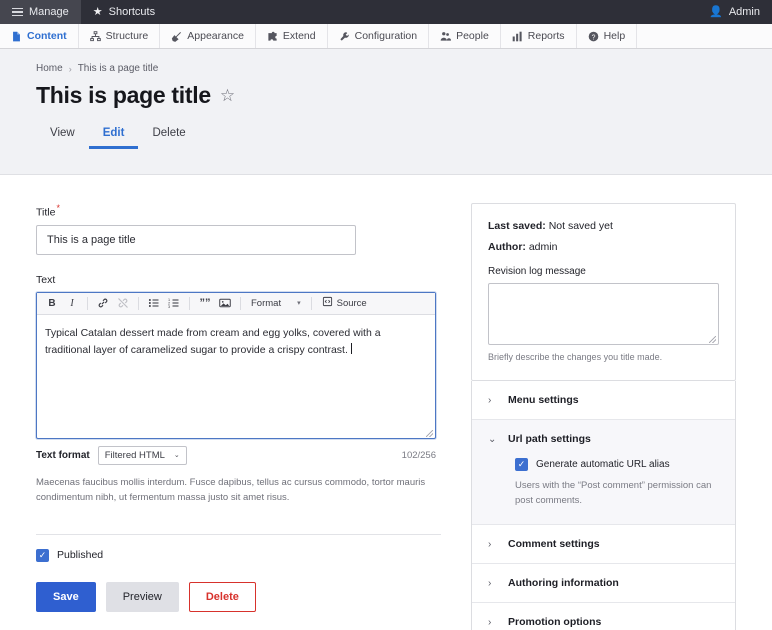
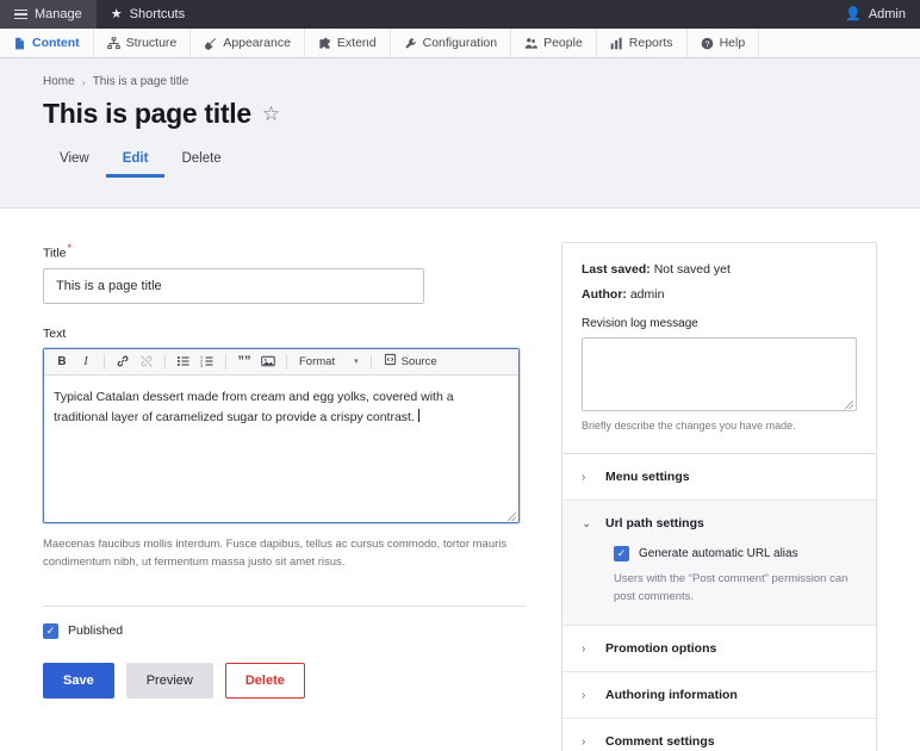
  Manage
  ★
  Shortcuts
  👤
  Admin
  Content
  Structure
  Appearance
  Extend
  Configuration
  People
  Reports
  Help
  Home
  ›
  This is a page title
  This is page title
  ☆
  View
  Edit
  Delete
  Title*
  This is a page title
  Text
  B
  I
  ””
  Format
  Source
  Typical Catalan dessert made from cream and egg yolks, covered with a traditional layer of caramelized sugar to provide a crispy contrast.
- Text format
- Filtered HTML
- 102/256
  Maecenas faucibus mollis interdum. Fusce dapibus, tellus ac cursus commodo, tortor mauris condimentum nibh, ut fermentum massa justo sit amet risus.
  ✓
  Published
  Save
  Preview
  Delete
  Last saved: Not saved yet
  Author: admin
  Revision log message
- Briefly describe the changes you title made.
+ Briefly describe the changes you have made.
  ›
  Menu settings
  ⌄
  Url path settings
  ✓
  Generate automatic URL alias
  Users with the “Post comment” permission can post comments.
  ›
- Comment settings
+ Promotion options
  ›
  Authoring information
  ›
- Promotion options
+ Comment settings
